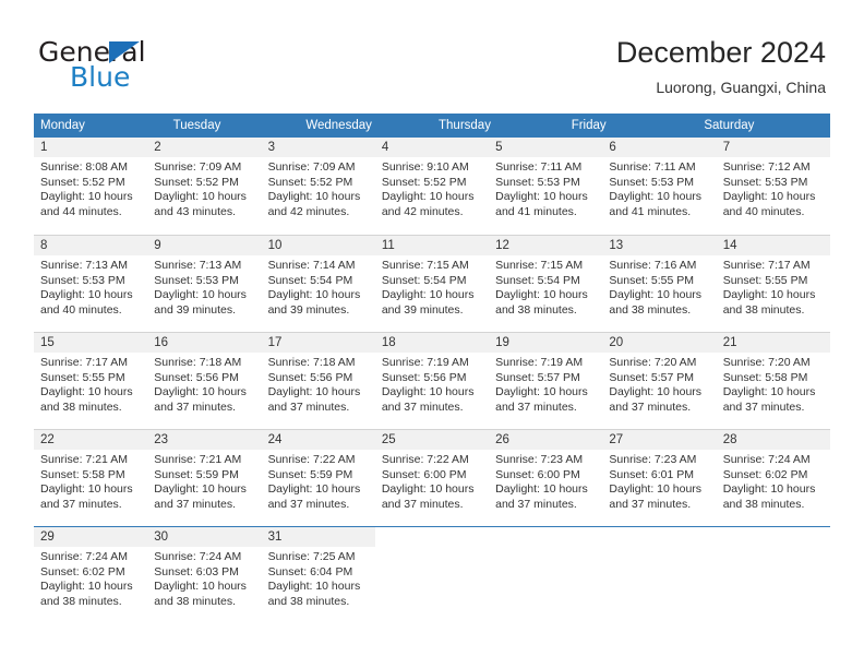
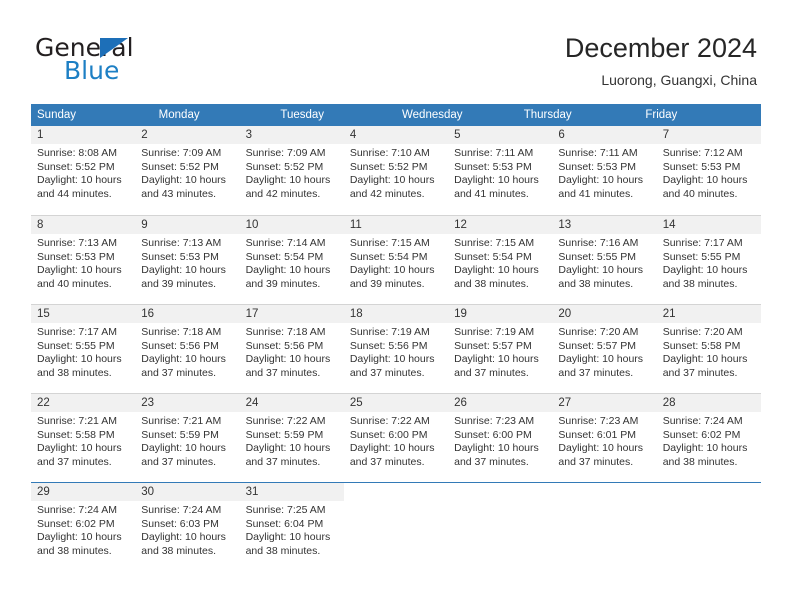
  General
  Blue
  December 2024
  Luorong, Guangxi, China
+ Sunday
  Monday
  Tuesday
  Wednesday
  Thursday
  Friday
- Saturday
  1
  Sunrise: 8:08 AM
  Sunset: 5:52 PM
  Daylight: 10 hours
  and 44 minutes.
  2
  Sunrise: 7:09 AM
  Sunset: 5:52 PM
  Daylight: 10 hours
  and 43 minutes.
  3
  Sunrise: 7:09 AM
  Sunset: 5:52 PM
  Daylight: 10 hours
  and 42 minutes.
  4
- Sunrise: 9:10 AM
+ Sunrise: 7:10 AM
  Sunset: 5:52 PM
  Daylight: 10 hours
  and 42 minutes.
  5
  Sunrise: 7:11 AM
  Sunset: 5:53 PM
  Daylight: 10 hours
  and 41 minutes.
  6
  Sunrise: 7:11 AM
  Sunset: 5:53 PM
  Daylight: 10 hours
  and 41 minutes.
  7
  Sunrise: 7:12 AM
  Sunset: 5:53 PM
  Daylight: 10 hours
  and 40 minutes.
  8
  Sunrise: 7:13 AM
  Sunset: 5:53 PM
  Daylight: 10 hours
  and 40 minutes.
  9
  Sunrise: 7:13 AM
  Sunset: 5:53 PM
  Daylight: 10 hours
  and 39 minutes.
  10
  Sunrise: 7:14 AM
  Sunset: 5:54 PM
  Daylight: 10 hours
  and 39 minutes.
  11
  Sunrise: 7:15 AM
  Sunset: 5:54 PM
  Daylight: 10 hours
  and 39 minutes.
  12
  Sunrise: 7:15 AM
  Sunset: 5:54 PM
  Daylight: 10 hours
  and 38 minutes.
  13
  Sunrise: 7:16 AM
  Sunset: 5:55 PM
  Daylight: 10 hours
  and 38 minutes.
  14
  Sunrise: 7:17 AM
  Sunset: 5:55 PM
  Daylight: 10 hours
  and 38 minutes.
  15
  Sunrise: 7:17 AM
  Sunset: 5:55 PM
  Daylight: 10 hours
  and 38 minutes.
  16
  Sunrise: 7:18 AM
  Sunset: 5:56 PM
  Daylight: 10 hours
  and 37 minutes.
  17
  Sunrise: 7:18 AM
  Sunset: 5:56 PM
  Daylight: 10 hours
  and 37 minutes.
  18
  Sunrise: 7:19 AM
  Sunset: 5:56 PM
  Daylight: 10 hours
  and 37 minutes.
  19
  Sunrise: 7:19 AM
  Sunset: 5:57 PM
  Daylight: 10 hours
  and 37 minutes.
  20
  Sunrise: 7:20 AM
  Sunset: 5:57 PM
  Daylight: 10 hours
  and 37 minutes.
  21
  Sunrise: 7:20 AM
  Sunset: 5:58 PM
  Daylight: 10 hours
  and 37 minutes.
  22
  Sunrise: 7:21 AM
  Sunset: 5:58 PM
  Daylight: 10 hours
  and 37 minutes.
  23
  Sunrise: 7:21 AM
  Sunset: 5:59 PM
  Daylight: 10 hours
  and 37 minutes.
  24
  Sunrise: 7:22 AM
  Sunset: 5:59 PM
  Daylight: 10 hours
  and 37 minutes.
  25
  Sunrise: 7:22 AM
  Sunset: 6:00 PM
  Daylight: 10 hours
  and 37 minutes.
  26
  Sunrise: 7:23 AM
  Sunset: 6:00 PM
  Daylight: 10 hours
  and 37 minutes.
  27
  Sunrise: 7:23 AM
  Sunset: 6:01 PM
  Daylight: 10 hours
  and 37 minutes.
  28
  Sunrise: 7:24 AM
  Sunset: 6:02 PM
  Daylight: 10 hours
  and 38 minutes.
  29
  Sunrise: 7:24 AM
  Sunset: 6:02 PM
  Daylight: 10 hours
  and 38 minutes.
  30
  Sunrise: 7:24 AM
  Sunset: 6:03 PM
  Daylight: 10 hours
  and 38 minutes.
  31
  Sunrise: 7:25 AM
  Sunset: 6:04 PM
  Daylight: 10 hours
  and 38 minutes.
